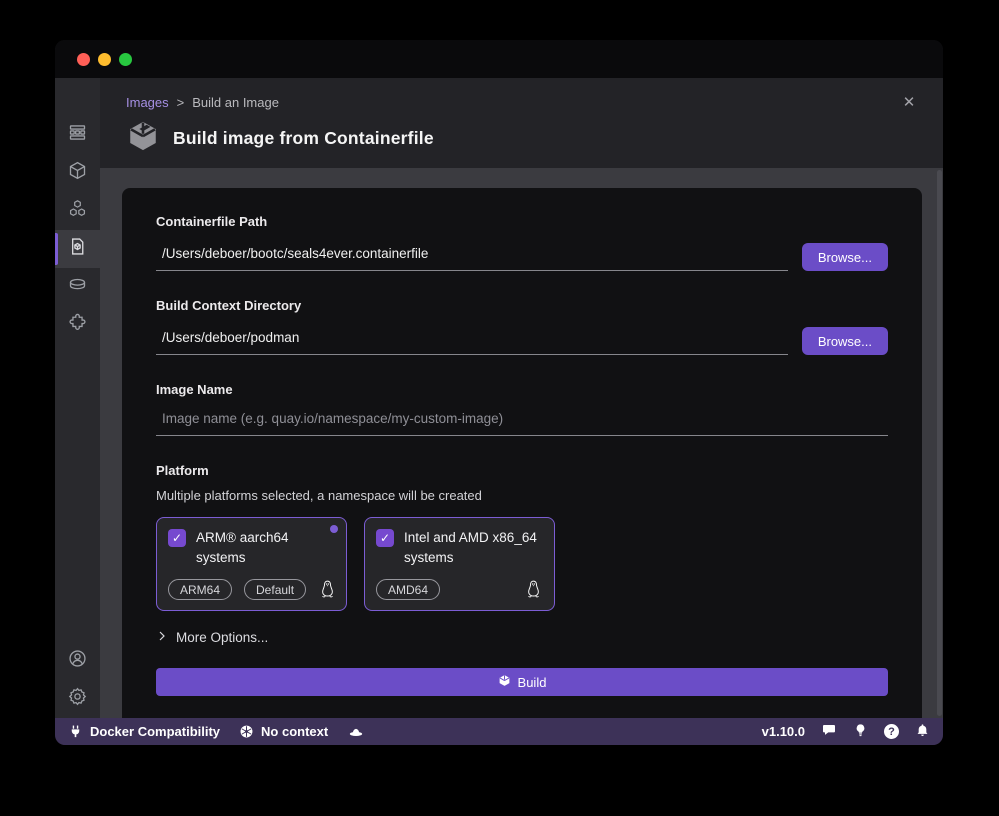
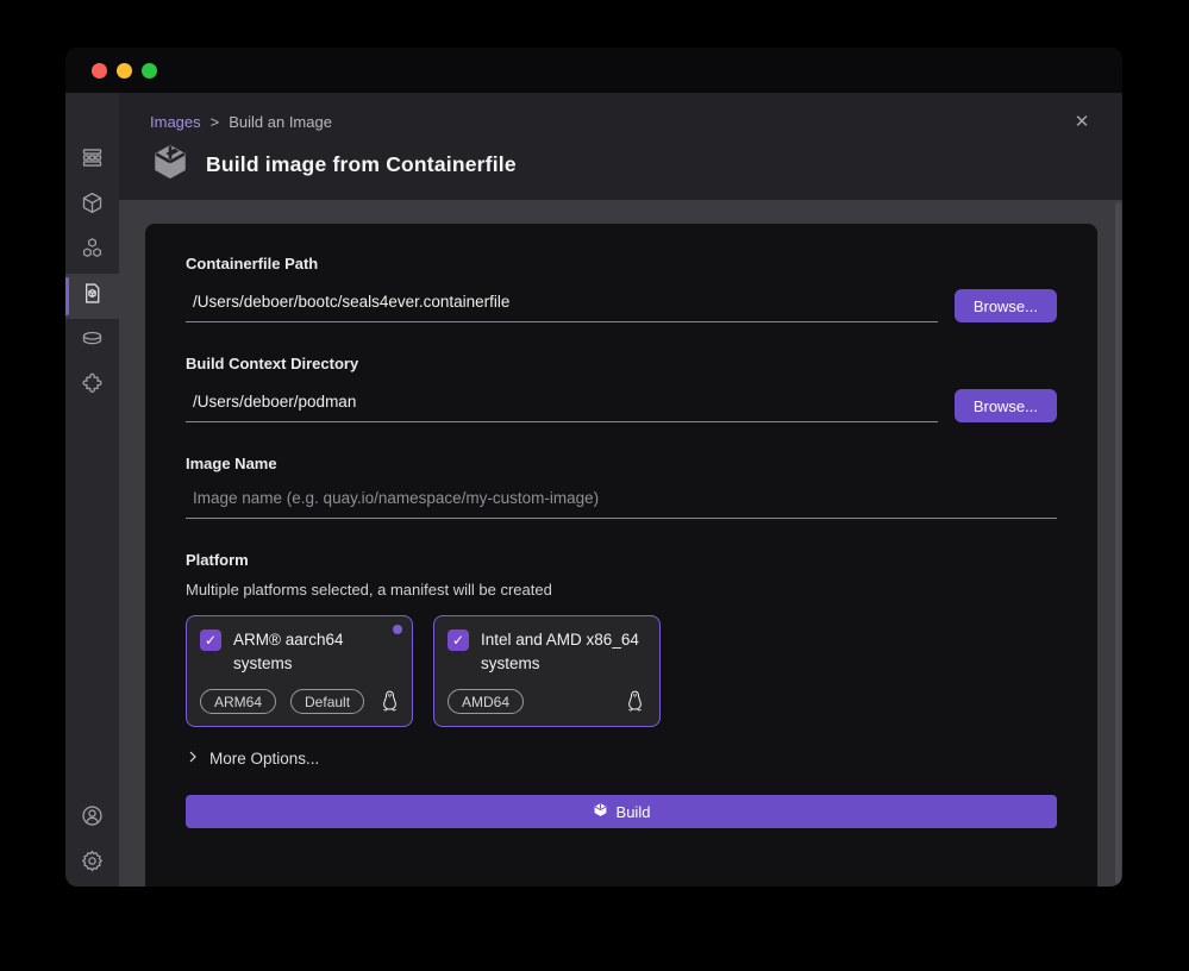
  Images
  >
  Build an Image
  Build image from Containerfile
  ✕
  Containerfile Path
  /Users/deboer/bootc/seals4ever.containerfile
  Browse...
  Build Context Directory
  /Users/deboer/podman
  Browse...
  Image Name
  Image name (e.g. quay.io/namespace/my-custom-image)
  Platform
- Multiple platforms selected, a namespace will be created
+ Multiple platforms selected, a manifest will be created
  ✓
  ARM® aarch64
  systems
  ARM64
  Default
  ✓
  Intel and AMD x86_64
  systems
  AMD64
  More Options...
  Build
- Docker Compatibility
- No context
- v1.10.0
- ?
